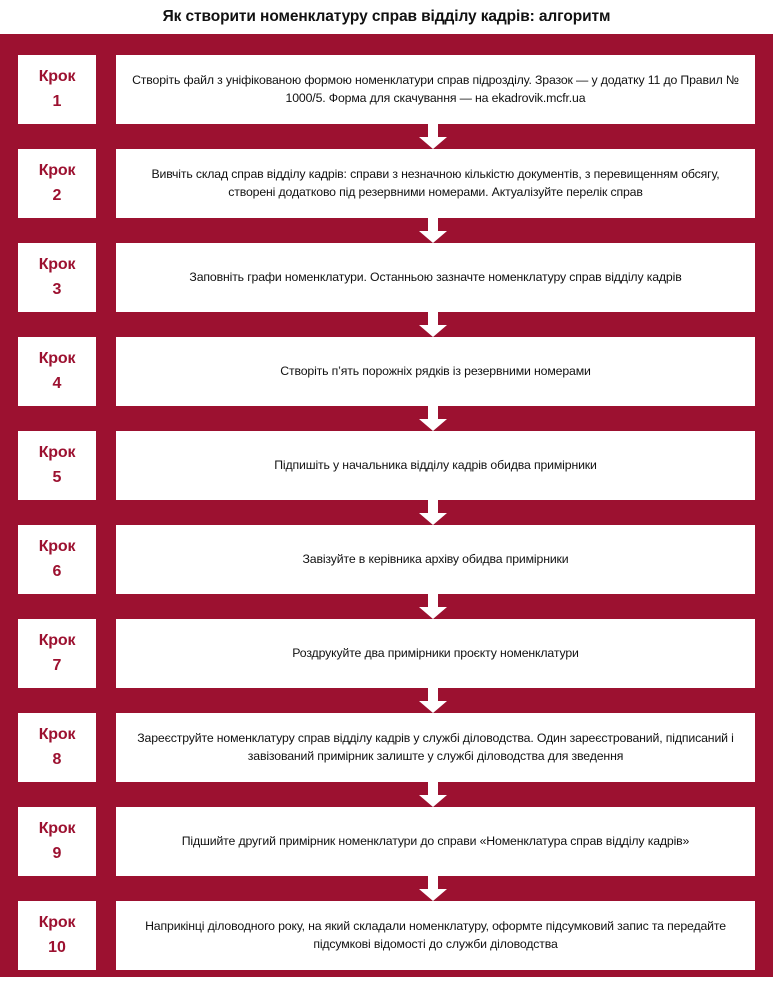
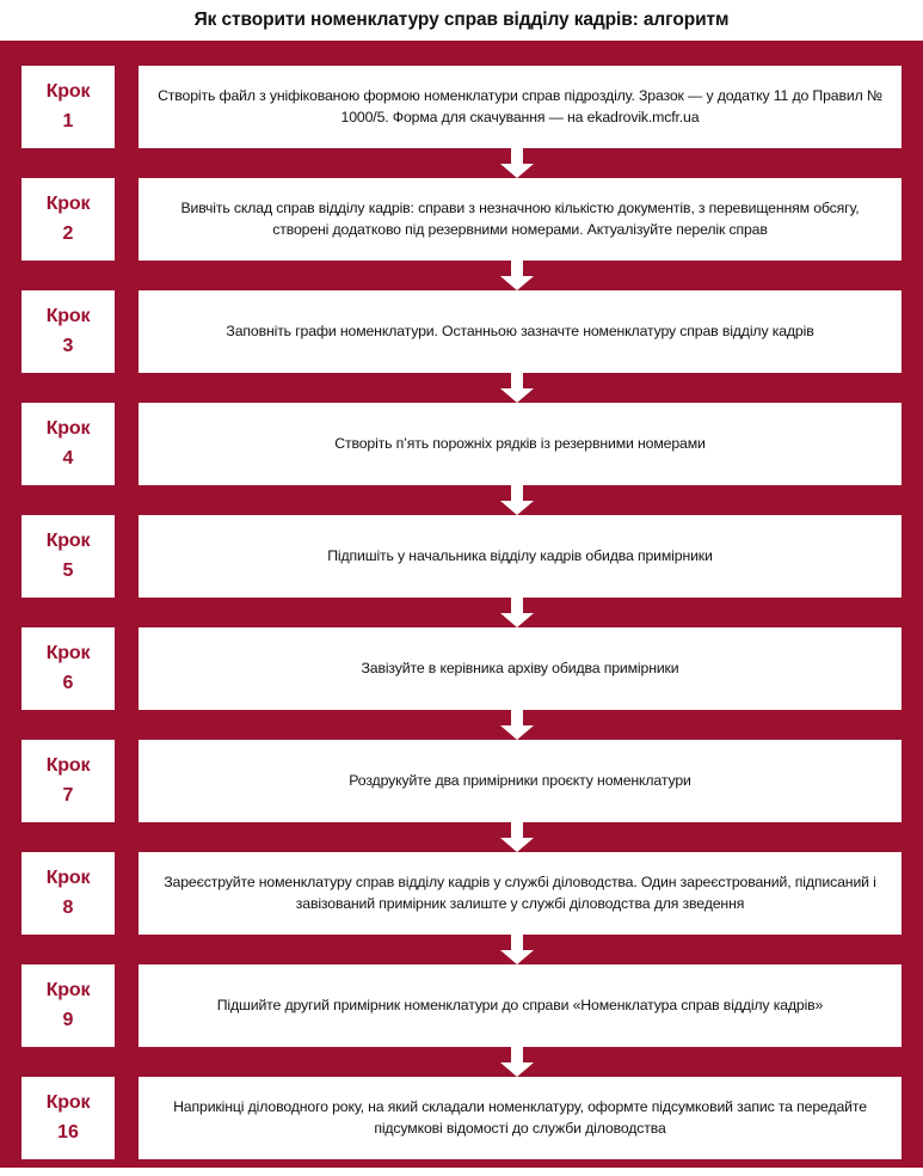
  Як створити номенклатуру справ відділу кадрів: алгоритм
  Крок
  1
  Створіть файл з уніфікованою формою номенклатури справ підрозділу. Зразок — у додатку 11 до Правил № 1000/5. Форма для скачування — на ekadrovik.mcfr.ua
  Крок
  2
  Вивчіть склад справ відділу кадрів: справи з незначною кількістю документів, з перевищенням обсягу, створені додатково під резервними номерами. Актуалізуйте перелік справ
  Крок
  3
  Заповніть графи номенклатури. Останньою зазначте номенклатуру справ відділу кадрів
  Крок
  4
  Створіть п’ять порожніх рядків із резервними номерами
  Крок
  5
  Підпишіть у начальника відділу кадрів обидва примірники
  Крок
  6
  Завізуйте в керівника архіву обидва примірники
  Крок
  7
  Роздрукуйте два примірники проєкту номенклатури
  Крок
  8
  Зареєструйте номенклатуру справ відділу кадрів у службі діловодства. Один зареєстрований, підписаний і завізований примірник залиште у службі діловодства для зведення
  Крок
  9
  Підшийте другий примірник номенклатури до справи «Номенклатура справ відділу кадрів»
  Крок
- 10
+ 16
  Наприкінці діловодного року, на який складали номенклатуру, оформте підсумковий запис та передайте підсумкові відомості до служби діловодства
